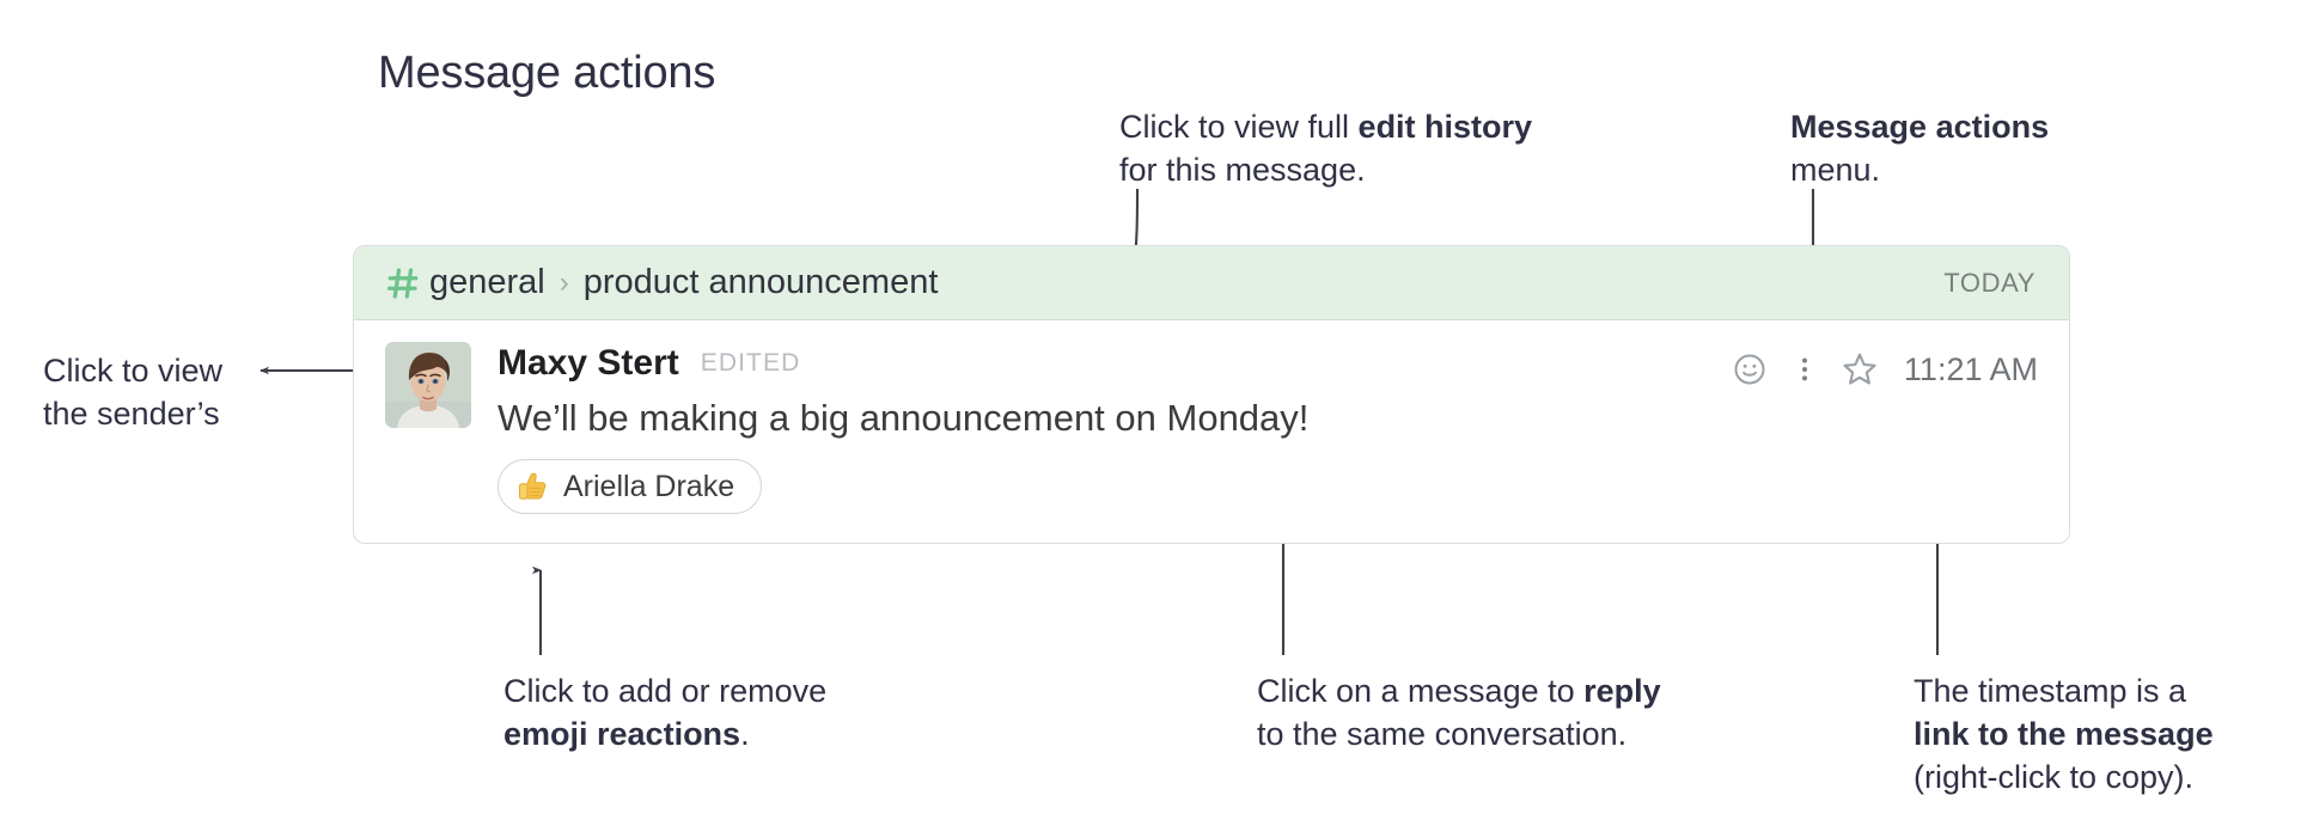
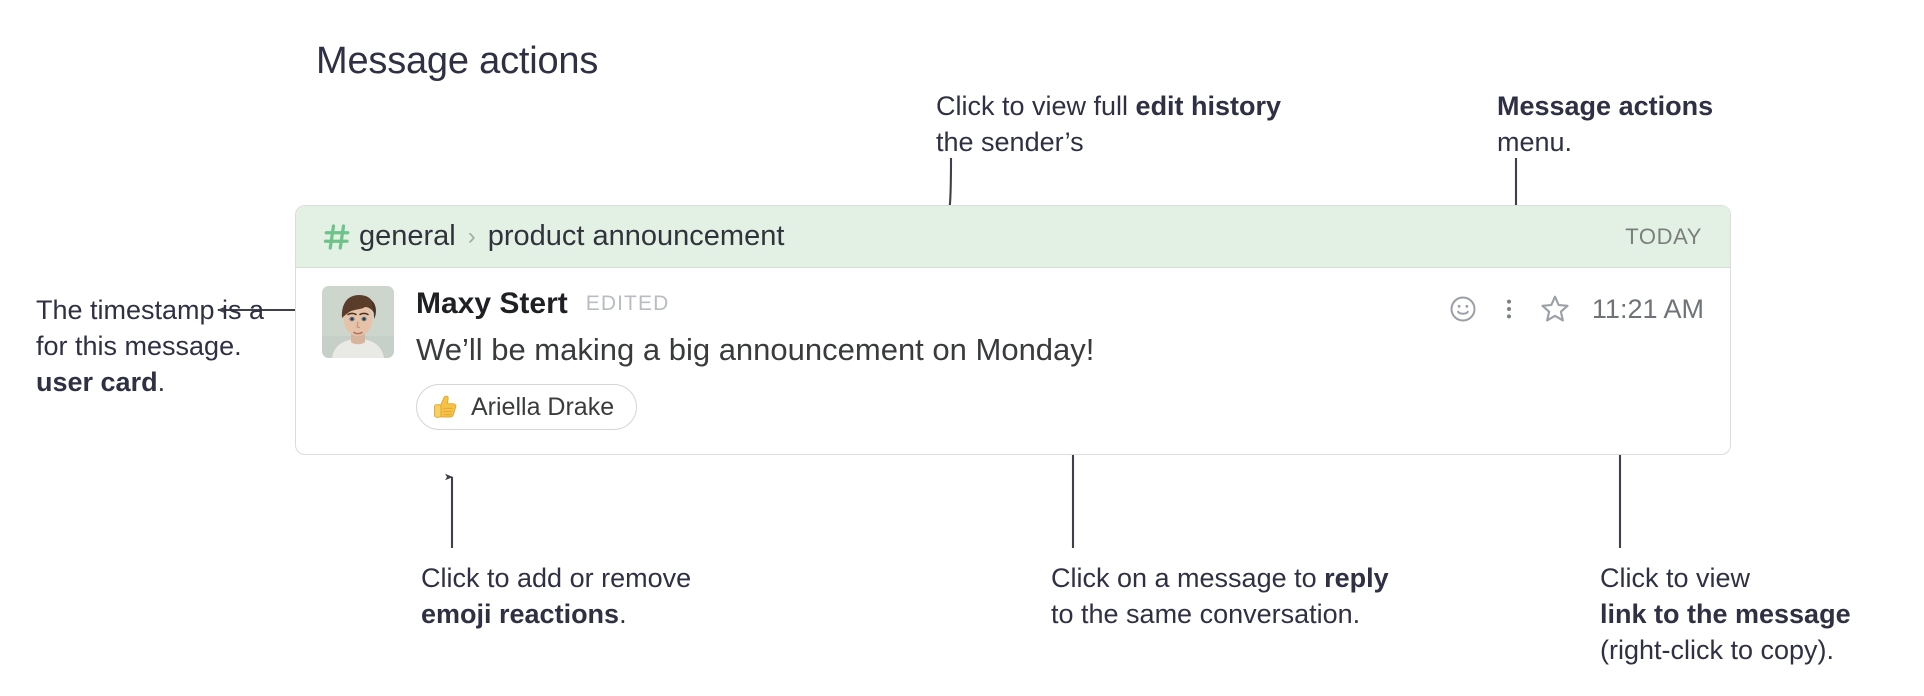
  Message actions
  Click to view full edit history
- for this message.
+ the sender’s
  Message actions
  menu.
- Click to view
+ The timestamp is a
- the sender’s
+ for this message.
+ user card.
  Click to add or remove
  emoji reactions.
  Click on a message to reply
  to the same conversation.
- The timestamp is a
+ Click to view
  link to the message
  (right-click to copy).
  general
  ›
  product announcement
  TODAY
  Maxy Stert
  EDITED
  We’ll be making a big announcement on Monday!
  Ariella Drake
  11:21 AM
